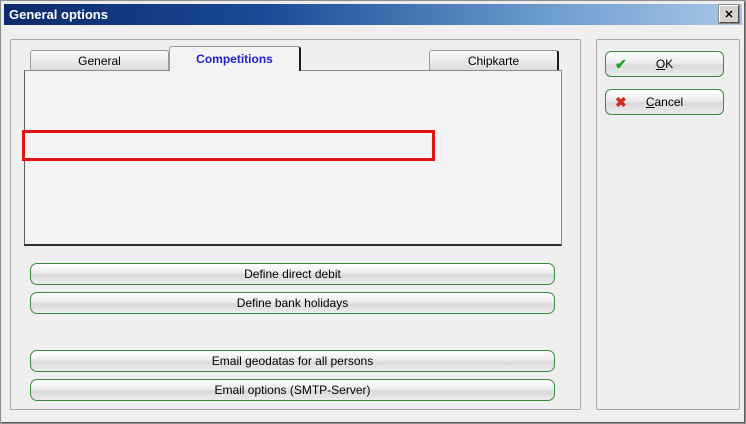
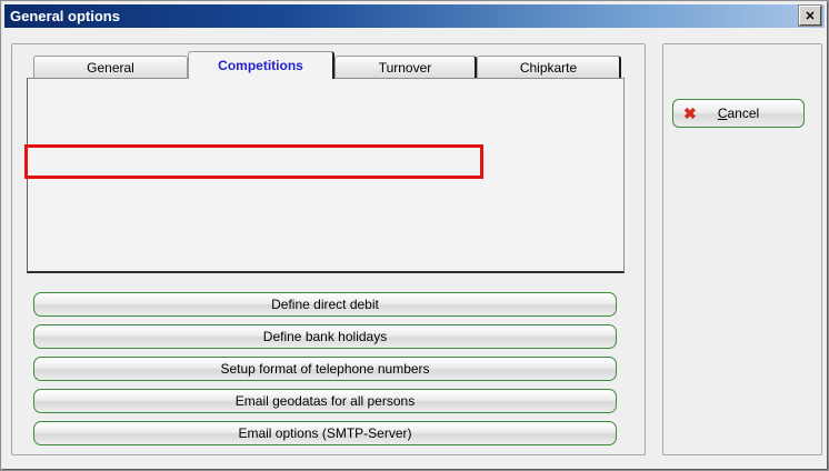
  General options
  ✕
  General
  Competitions
+ Turnover
  Chipkarte
  Define direct debit
  Define bank holidays
+ Setup format of telephone numbers
  Email geodatas for all persons
  Email options (SMTP-Server)
- ✔
- OK
  ✖
  Cancel
